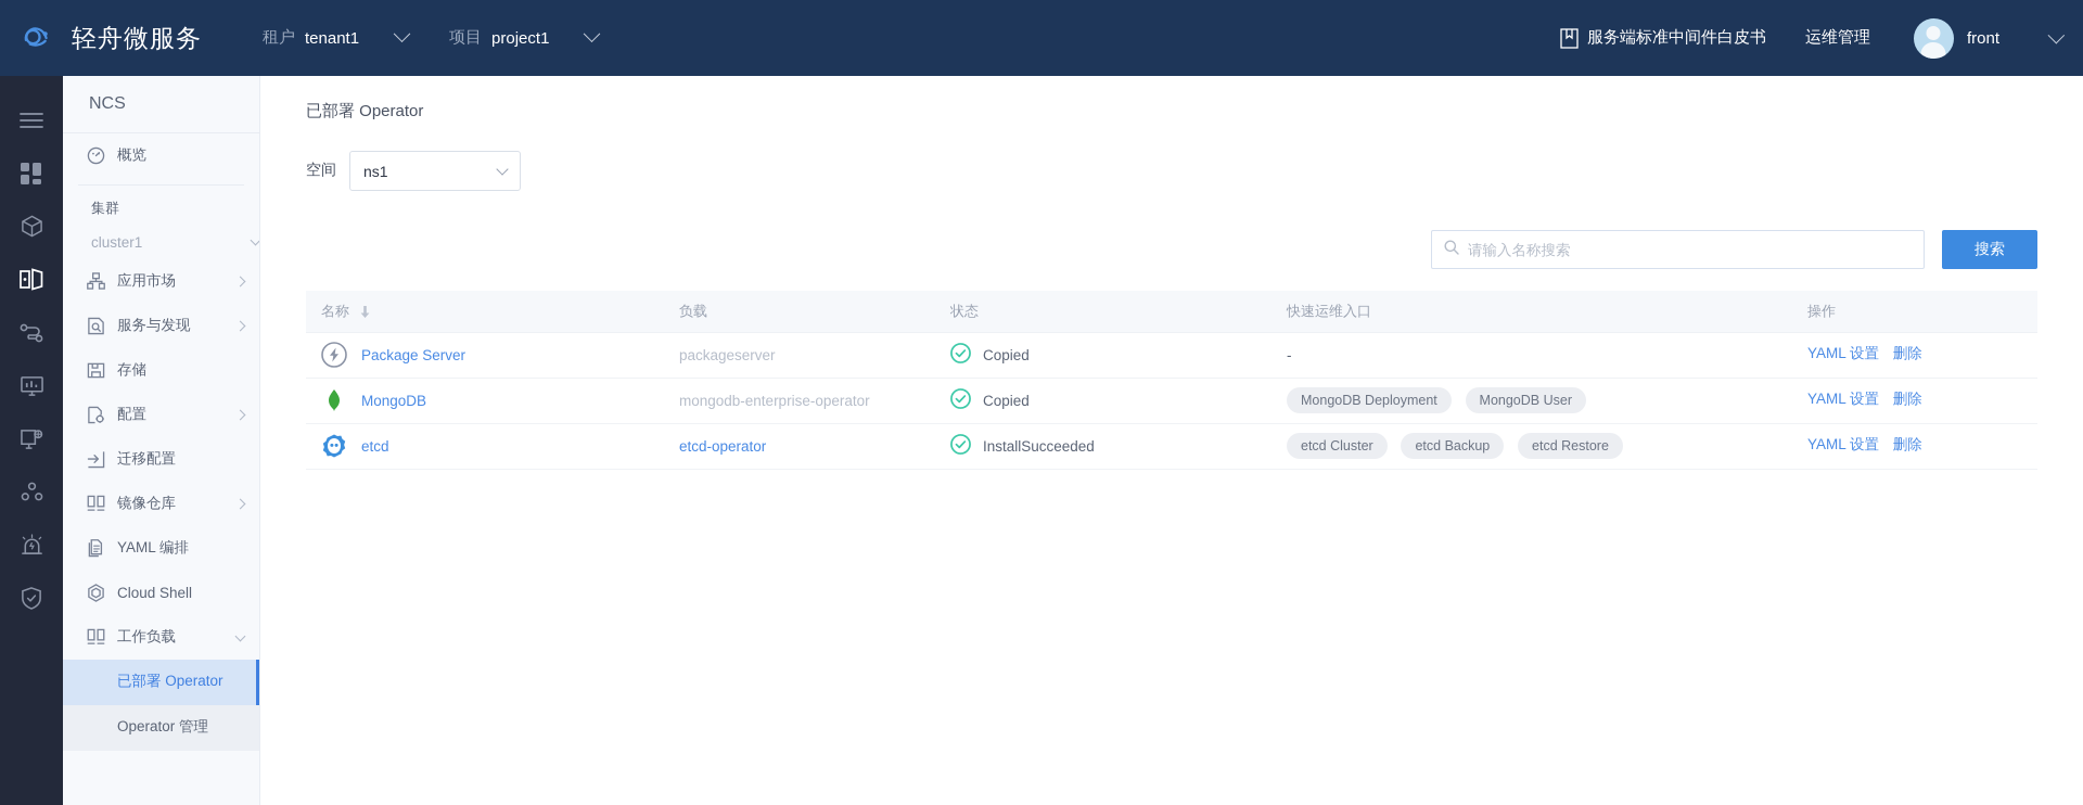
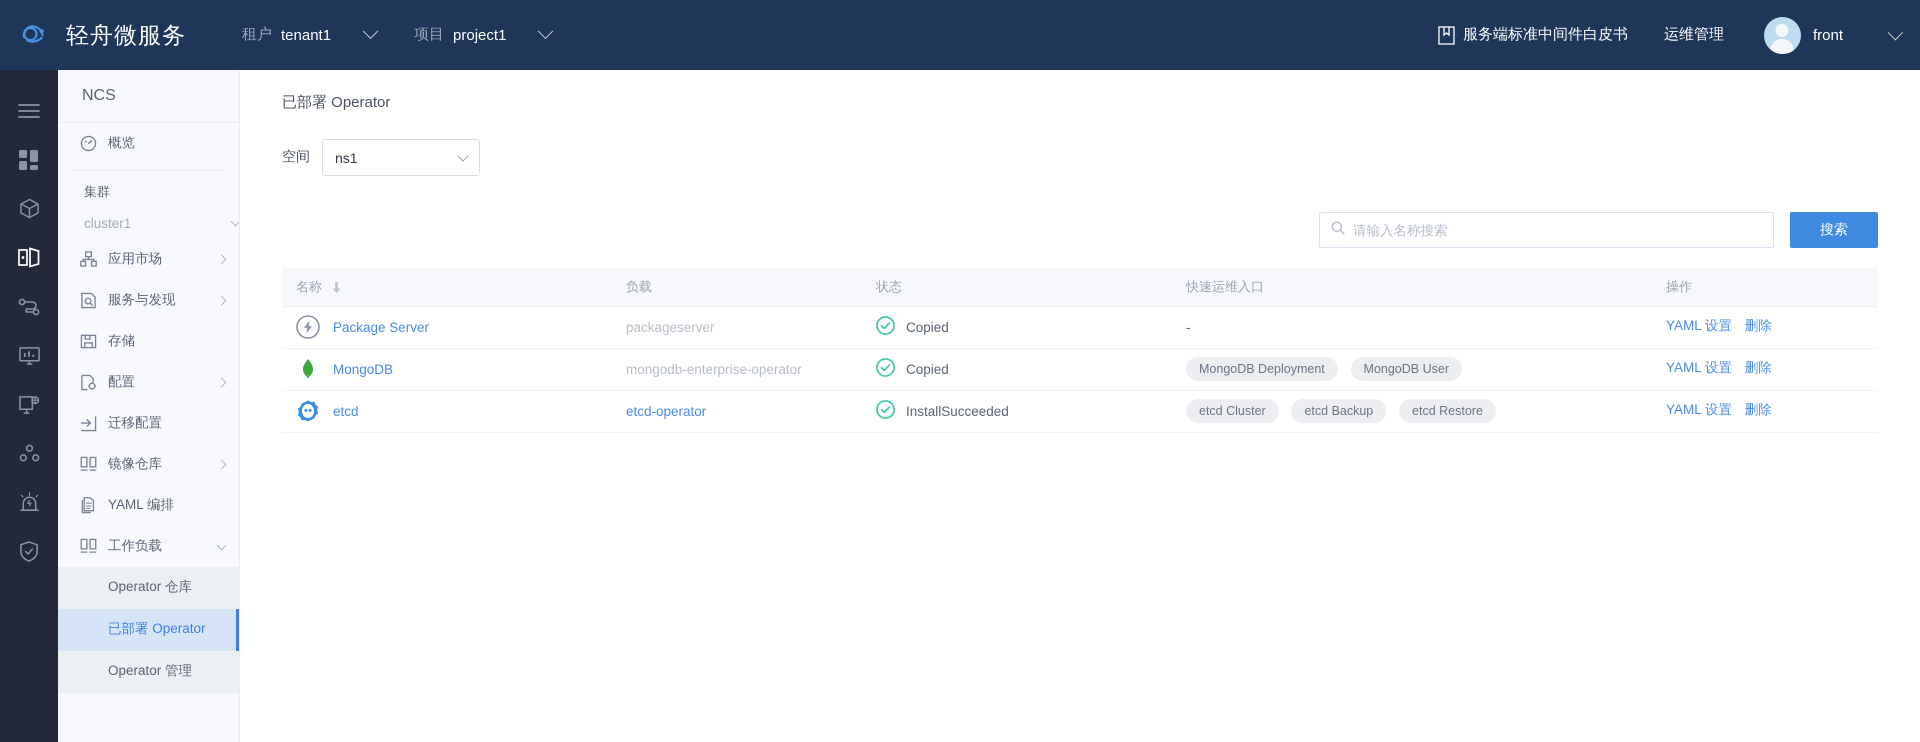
  轻舟微服务
  租户
  tenant1
  项目
  project1
  服务端标准中间件白皮书
  运维管理
  front
  NCS
  概览
  集群
  cluster1
  应用市场
  服务与发现
  存储
  配置
  迁移配置
  镜像仓库
  YAML 编排
- Cloud Shell
  工作负载
+ Operator 仓库
  已部署 Operator
  Operator 管理
  已部署 Operator
  空间
  ns1
  请输入名称搜索
  搜索
  名称	负载	状态	快速运维入口	操作
  Package Server	packageserver	Copied	-	YAML 设置 删除
  MongoDB	mongodb-enterprise-operator	Copied	MongoDB Deployment MongoDB User	YAML 设置 删除
  etcd	etcd-operator	InstallSucceeded	etcd Cluster etcd Backup etcd Restore	YAML 设置 删除
